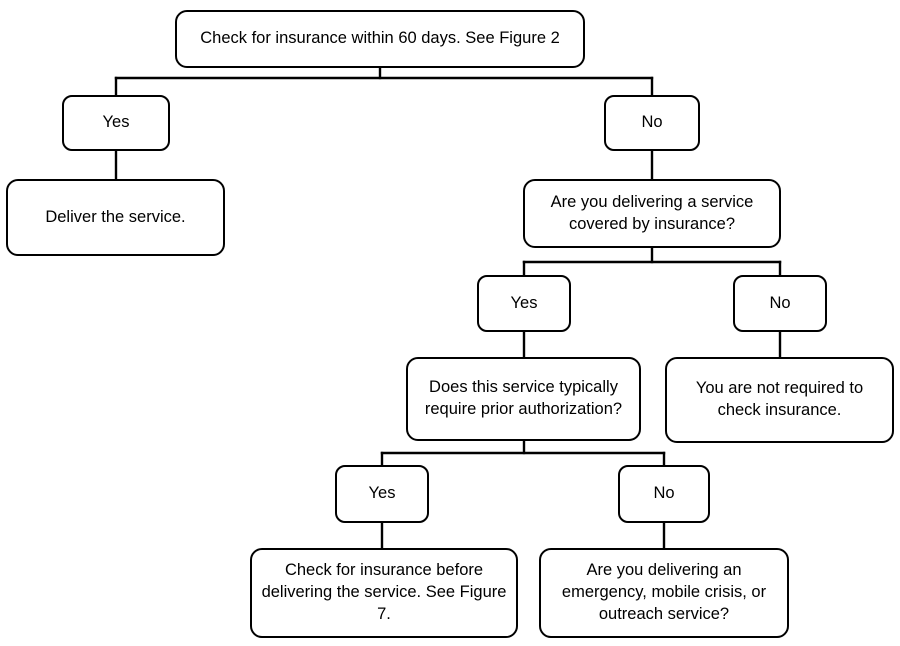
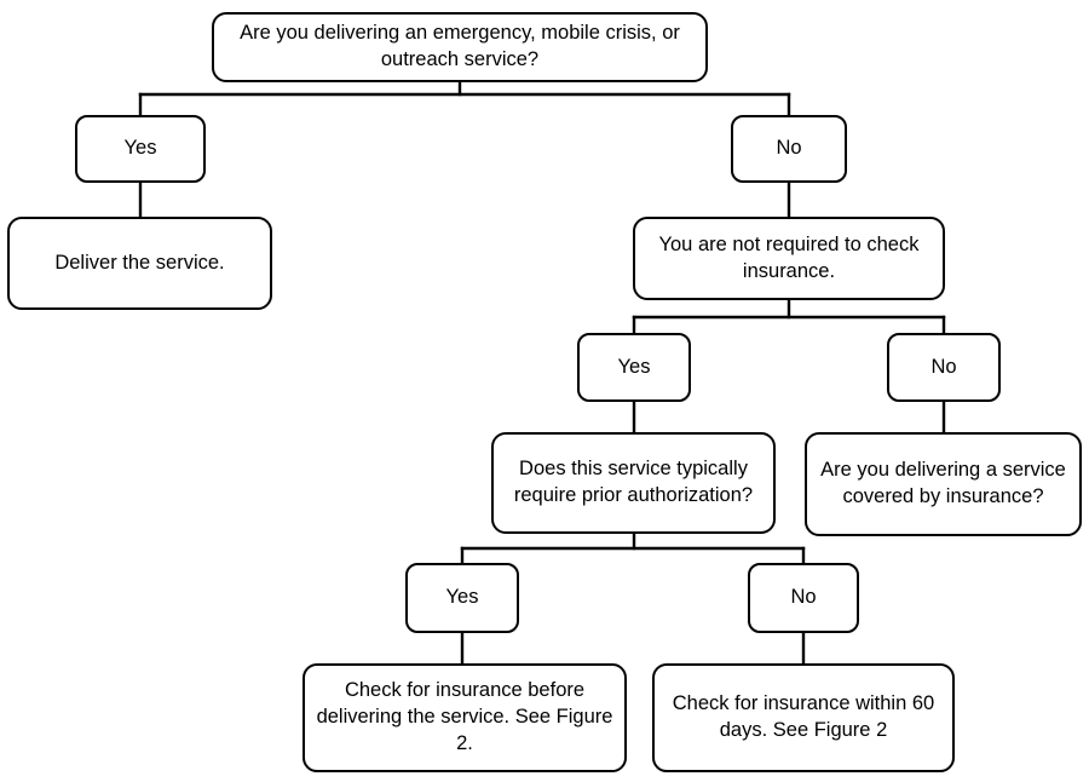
- Check for insurance within 60 days. See Figure 2
+ Are you delivering an emergency, mobile crisis, or outreach service?
  Yes
  No
  Deliver the service.
- Are you delivering a service covered by insurance?
+ You are not required to check insurance.
  Yes
  No
  Does this service typically require prior authorization?
- You are not required to check insurance.
+ Are you delivering a service covered by insurance?
  Yes
  No
- Check for insurance before delivering the service. See Figure 7.
+ Check for insurance before delivering the service. See Figure 2.
- Are you delivering an emergency, mobile crisis, or outreach service?
+ Check for insurance within 60 days. See Figure 2
